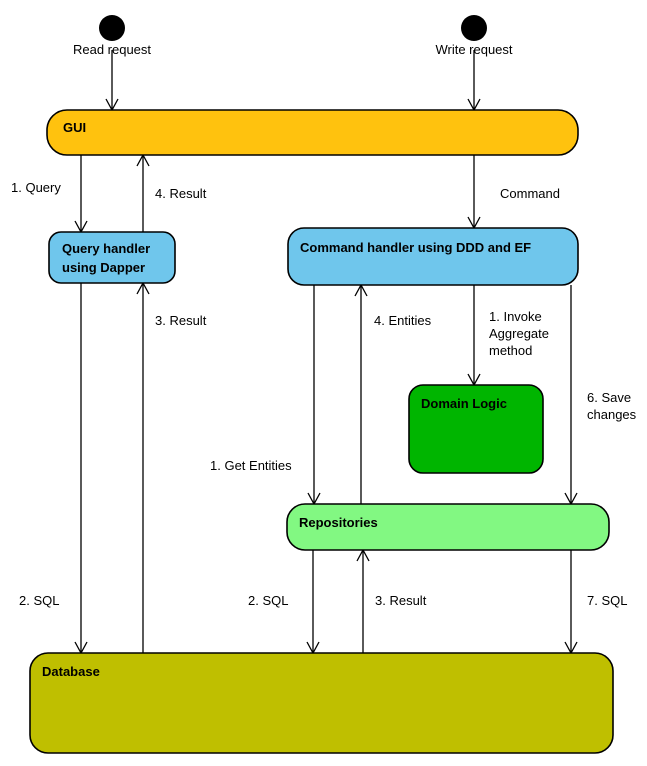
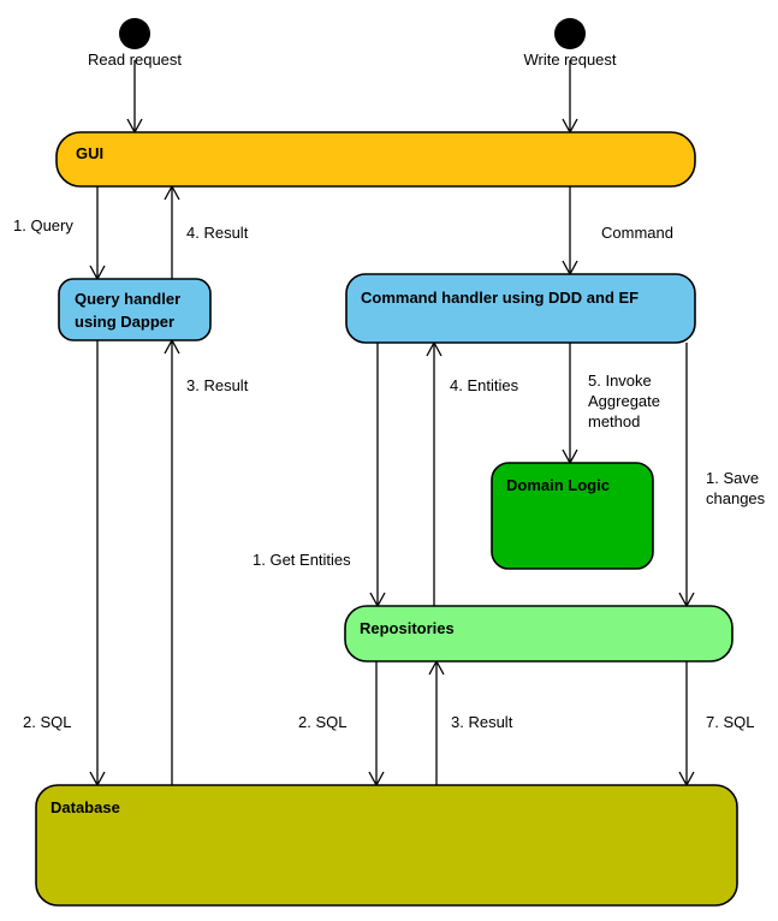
  GUI
  Query handler
  using Dapper
  Command handler using DDD and EF
  Domain Logic
  Repositories
  Database
  Read request
  Write request
  1. Query
  4. Result
  Command
  2. SQL
  3. Result
  1. Get Entities
  4. Entities
- 1. Invoke
+ 5. Invoke
  Aggregate
  method
- 6. Save
+ 1. Save
  changes
  2. SQL
  3. Result
  7. SQL
